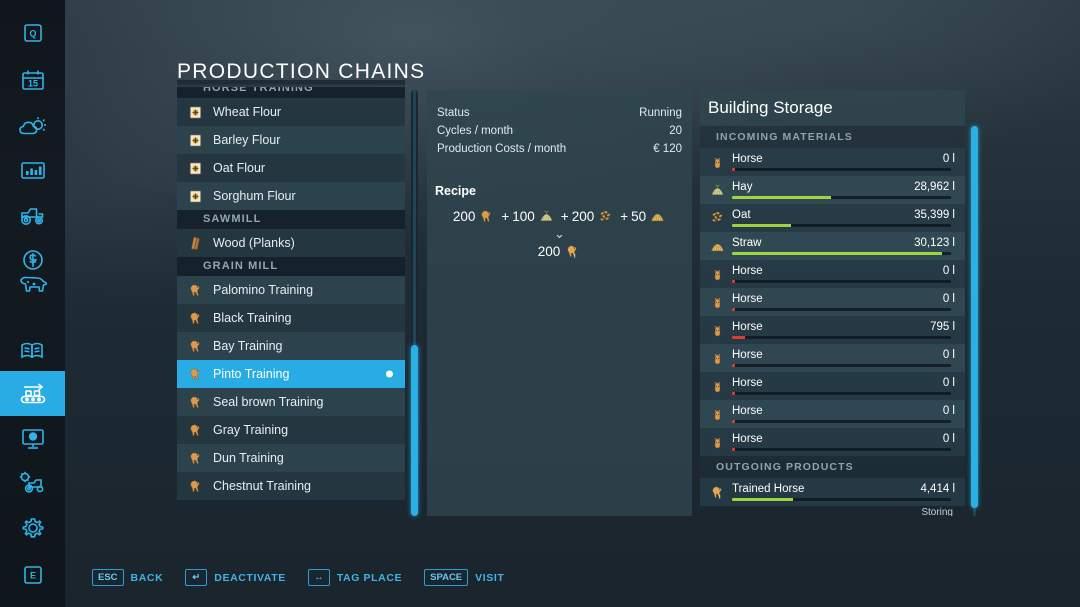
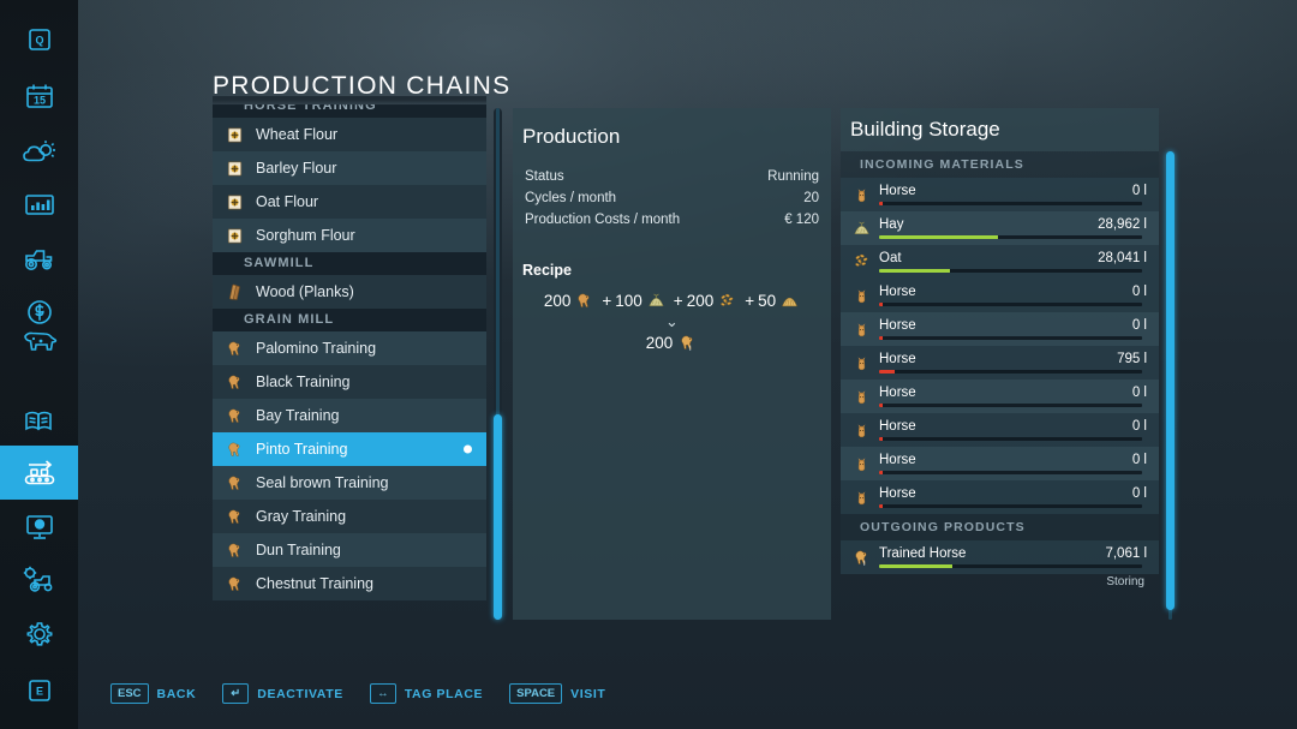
  Q
  15
  E
  PRODUCTION CHAINS
  HORSE TRAINING
  Wheat Flour
  Barley Flour
  Oat Flour
  Sorghum Flour
  SAWMILL
  Wood (Planks)
  GRAIN MILL
  Palomino Training
  Black Training
  Bay Training
  Pinto Training
  Seal brown Training
  Gray Training
  Dun Training
  Chestnut Training
+ Production
  Status
  Running
  Cycles / month
  20
  Production Costs / month
  € 120
  Recipe
  200
  +
  100
  +
  200
  +
  50
  ⌄
  200
  Building Storage
  INCOMING MATERIALS
  Horse
  0 l
  Hay
  28,962 l
  Oat
- 35,399 l
+ 28,041 l
- Straw
- 30,123 l
  Horse
  0 l
  Horse
  0 l
  Horse
  795 l
  Horse
  0 l
  Horse
  0 l
  Horse
  0 l
  Horse
  0 l
  OUTGOING PRODUCTS
  Trained Horse
- 4,414 l
+ 7,061 l
  Storing
  ESC
  BACK
  ↵
  DEACTIVATE
  ↔
  TAG PLACE
  SPACE
  VISIT
